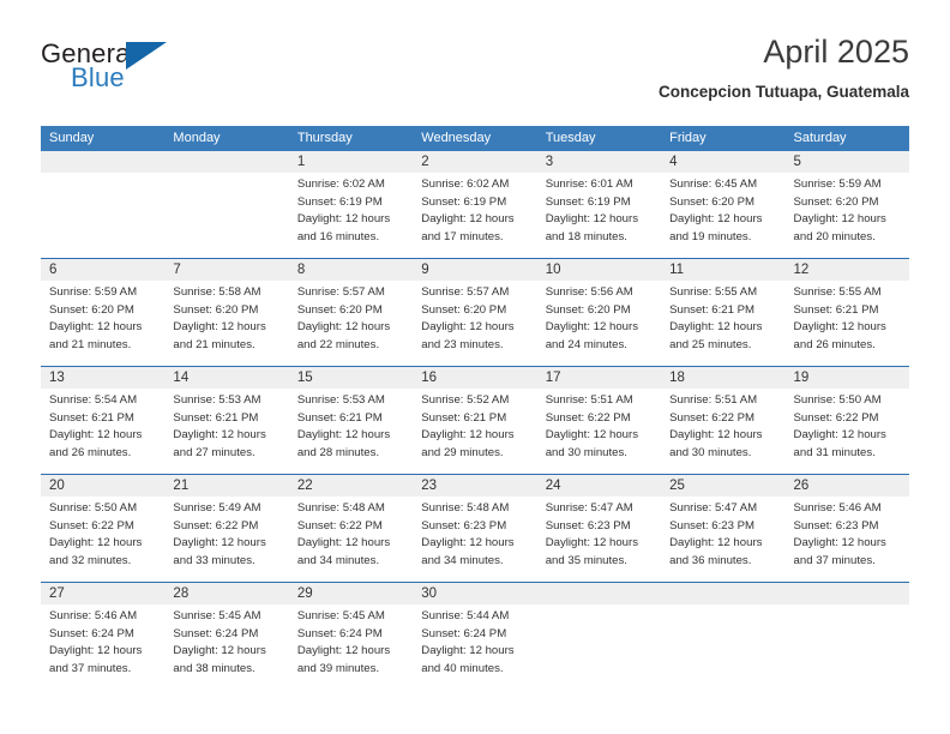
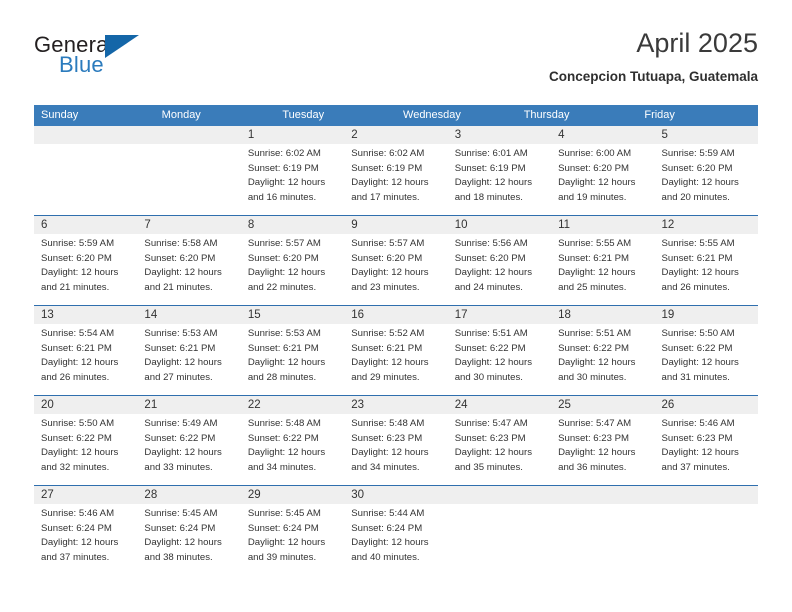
  General
  Blue
  April 2025
  Concepcion Tutuapa, Guatemala
  Sunday
  Monday
- Thursday
+ Tuesday
  Wednesday
- Tuesday
+ Thursday
  Friday
- Saturday
  1
  Sunrise: 6:02 AM
  Sunset: 6:19 PM
  Daylight: 12 hours
  and 16 minutes.
  2
  Sunrise: 6:02 AM
  Sunset: 6:19 PM
  Daylight: 12 hours
  and 17 minutes.
  3
  Sunrise: 6:01 AM
  Sunset: 6:19 PM
  Daylight: 12 hours
  and 18 minutes.
  4
- Sunrise: 6:45 AM
+ Sunrise: 6:00 AM
  Sunset: 6:20 PM
  Daylight: 12 hours
  and 19 minutes.
  5
  Sunrise: 5:59 AM
  Sunset: 6:20 PM
  Daylight: 12 hours
  and 20 minutes.
  6
  Sunrise: 5:59 AM
  Sunset: 6:20 PM
  Daylight: 12 hours
  and 21 minutes.
  7
  Sunrise: 5:58 AM
  Sunset: 6:20 PM
  Daylight: 12 hours
  and 21 minutes.
  8
  Sunrise: 5:57 AM
  Sunset: 6:20 PM
  Daylight: 12 hours
  and 22 minutes.
  9
  Sunrise: 5:57 AM
  Sunset: 6:20 PM
  Daylight: 12 hours
  and 23 minutes.
  10
  Sunrise: 5:56 AM
  Sunset: 6:20 PM
  Daylight: 12 hours
  and 24 minutes.
  11
  Sunrise: 5:55 AM
  Sunset: 6:21 PM
  Daylight: 12 hours
  and 25 minutes.
  12
  Sunrise: 5:55 AM
  Sunset: 6:21 PM
  Daylight: 12 hours
  and 26 minutes.
  13
  Sunrise: 5:54 AM
  Sunset: 6:21 PM
  Daylight: 12 hours
  and 26 minutes.
  14
  Sunrise: 5:53 AM
  Sunset: 6:21 PM
  Daylight: 12 hours
  and 27 minutes.
  15
  Sunrise: 5:53 AM
  Sunset: 6:21 PM
  Daylight: 12 hours
  and 28 minutes.
  16
  Sunrise: 5:52 AM
  Sunset: 6:21 PM
  Daylight: 12 hours
  and 29 minutes.
  17
  Sunrise: 5:51 AM
  Sunset: 6:22 PM
  Daylight: 12 hours
  and 30 minutes.
  18
  Sunrise: 5:51 AM
  Sunset: 6:22 PM
  Daylight: 12 hours
  and 30 minutes.
  19
  Sunrise: 5:50 AM
  Sunset: 6:22 PM
  Daylight: 12 hours
  and 31 minutes.
  20
  Sunrise: 5:50 AM
  Sunset: 6:22 PM
  Daylight: 12 hours
  and 32 minutes.
  21
  Sunrise: 5:49 AM
  Sunset: 6:22 PM
  Daylight: 12 hours
  and 33 minutes.
  22
  Sunrise: 5:48 AM
  Sunset: 6:22 PM
  Daylight: 12 hours
  and 34 minutes.
  23
  Sunrise: 5:48 AM
  Sunset: 6:23 PM
  Daylight: 12 hours
  and 34 minutes.
  24
  Sunrise: 5:47 AM
  Sunset: 6:23 PM
  Daylight: 12 hours
  and 35 minutes.
  25
  Sunrise: 5:47 AM
  Sunset: 6:23 PM
  Daylight: 12 hours
  and 36 minutes.
  26
  Sunrise: 5:46 AM
  Sunset: 6:23 PM
  Daylight: 12 hours
  and 37 minutes.
  27
  Sunrise: 5:46 AM
  Sunset: 6:24 PM
  Daylight: 12 hours
  and 37 minutes.
  28
  Sunrise: 5:45 AM
  Sunset: 6:24 PM
  Daylight: 12 hours
  and 38 minutes.
  29
  Sunrise: 5:45 AM
  Sunset: 6:24 PM
  Daylight: 12 hours
  and 39 minutes.
  30
  Sunrise: 5:44 AM
  Sunset: 6:24 PM
  Daylight: 12 hours
  and 40 minutes.
